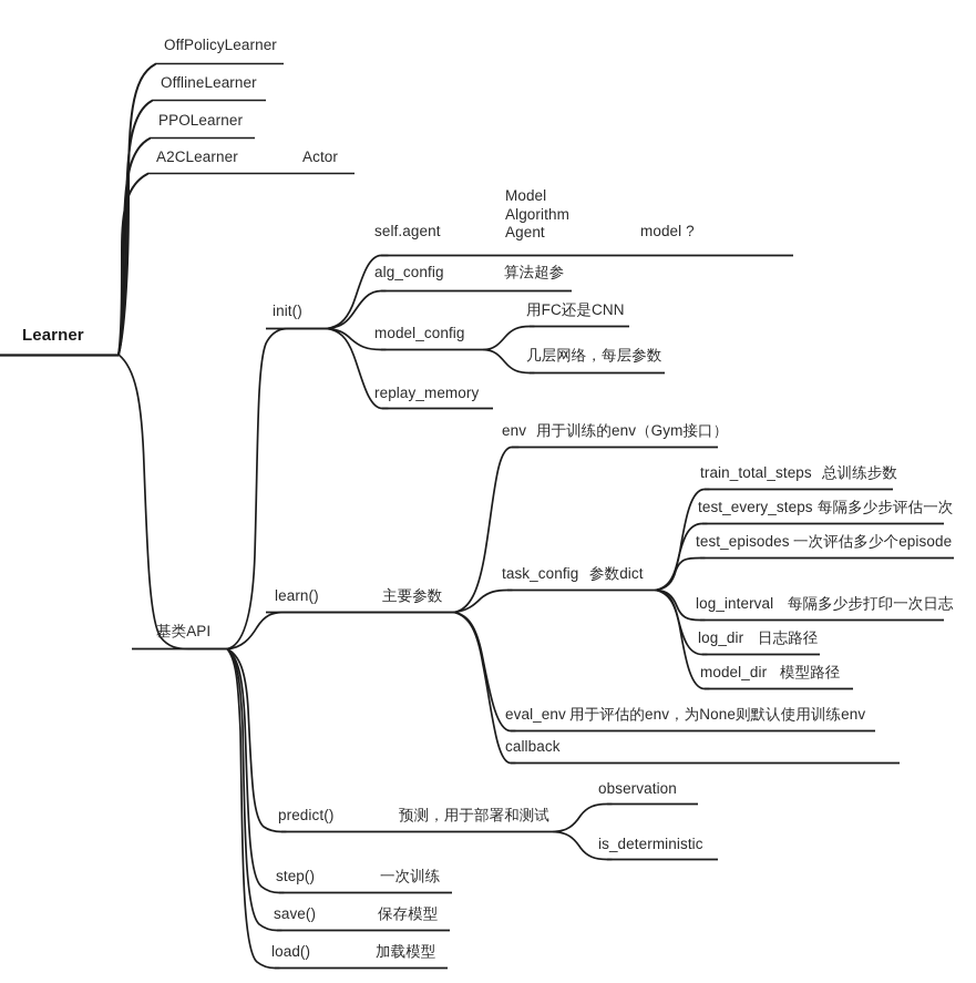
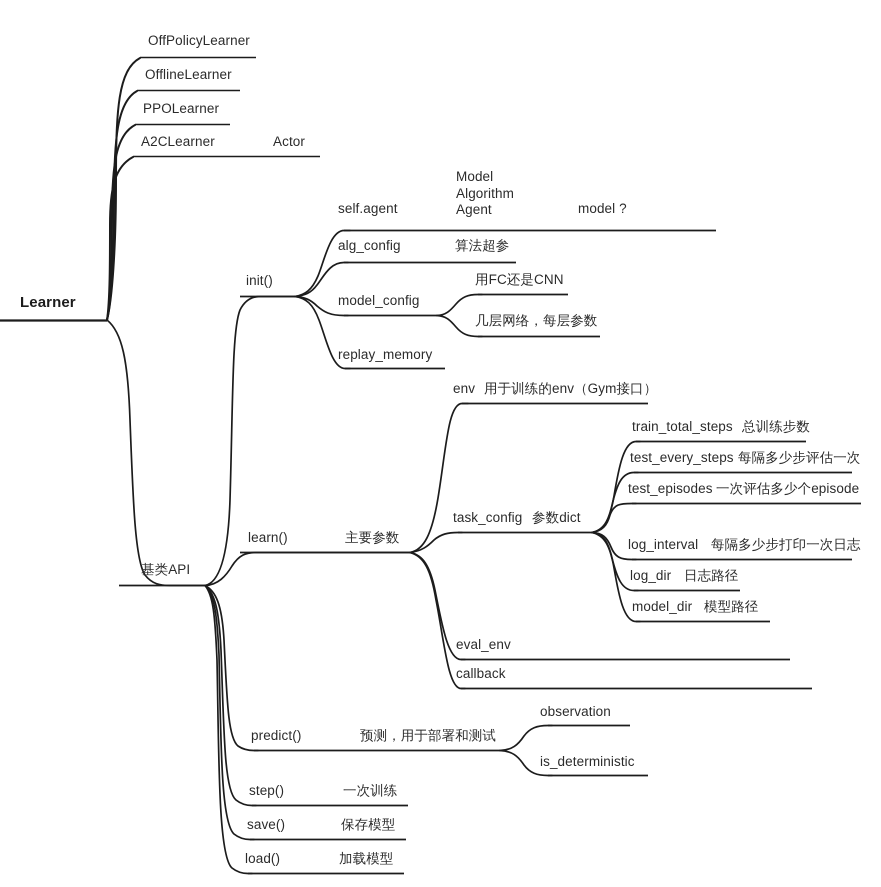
  Learner
  OffPolicyLearner
  OfflineLearner
  PPOLearner
  A2CLearner
  Actor
  基类API
  init()
  self.agent
  Model
  Algorithm
  Agent
  model ?
  alg_config
  算法超参
  model_config
  用FC还是CNN
  几层网络，每层参数
  replay_memory
  learn()
  主要参数
  env
  用于训练的env（Gym接口）
  task_config
  参数dict
  train_total_steps
  总训练步数
  test_every_steps
  每隔多少步评估一次
  test_episodes
  一次评估多少个episode
  log_interval
  每隔多少步打印一次日志
  log_dir
  日志路径
  model_dir
  模型路径
  eval_env
- 用于评估的env，为None则默认使用训练env
  callback
  predict()
  预测，用于部署和测试
  observation
  is_deterministic
  step()
  一次训练
  save()
  保存模型
  load()
  加载模型
